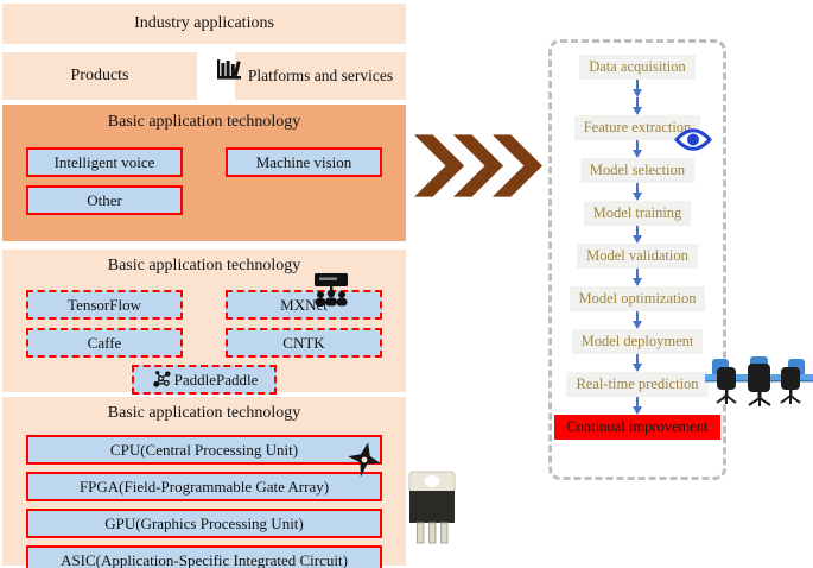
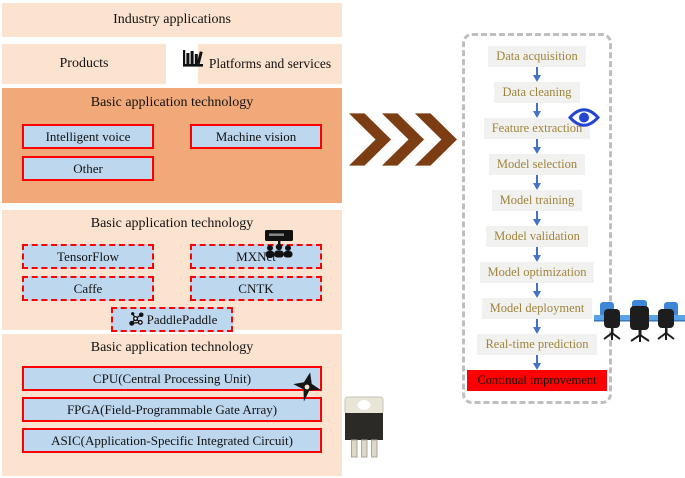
  Industry applications
  Products
  Platforms and services
  Basic application technology
  Intelligent voice
  Machine vision
  Other
  Basic application technology
  TensorFlow
  Caffe
  CNTK
  PaddlePaddle
  Basic application technology
  CPU(Central Processing Unit)
  FPGA(Field-Programmable Gate Array)
- GPU(Graphics Processing Unit)
  ASIC(Application-Specific Integrated Circuit)
  Data acquisition
+ Data cleaning
  Feature extraction
  Model selection
  Model training
  Model validation
  Model optimization
  Model deployment
  Real-time prediction
  Continual improvement
